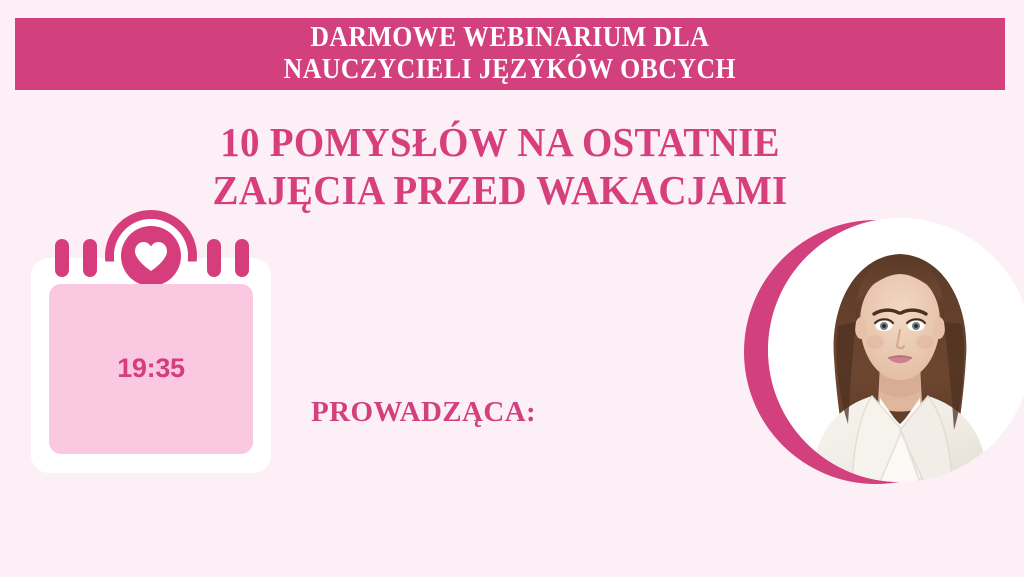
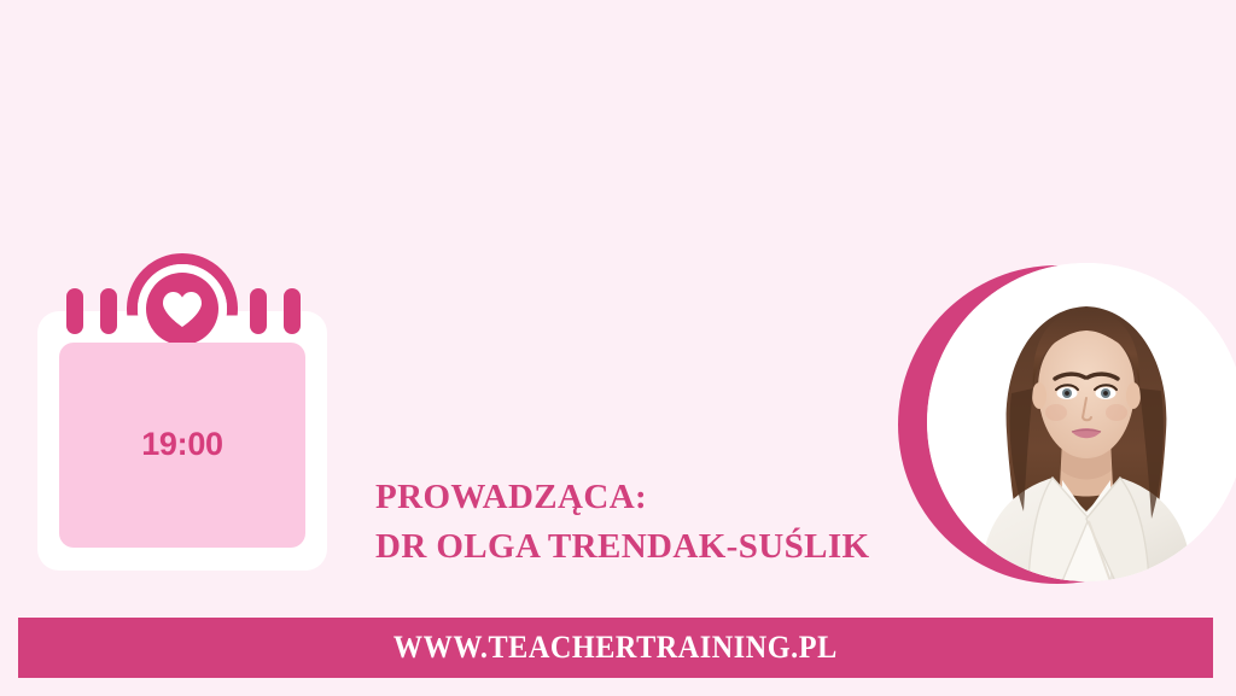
- DARMOWE WEBINARIUM DLA
- NAUCZYCIELI JĘZYKÓW OBCYCH
- 10 POMYSŁÓW NA OSTATNIE
- ZAJĘCIA PRZED WAKACJAMI
- 19:35
+ 19:00
  PROWADZĄCA:
+ DR OLGA TRENDAK-SUŚLIK
+ WWW.TEACHERTRAINING.PL
